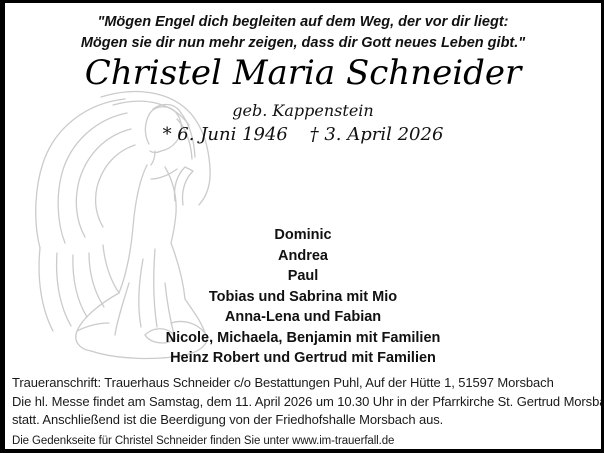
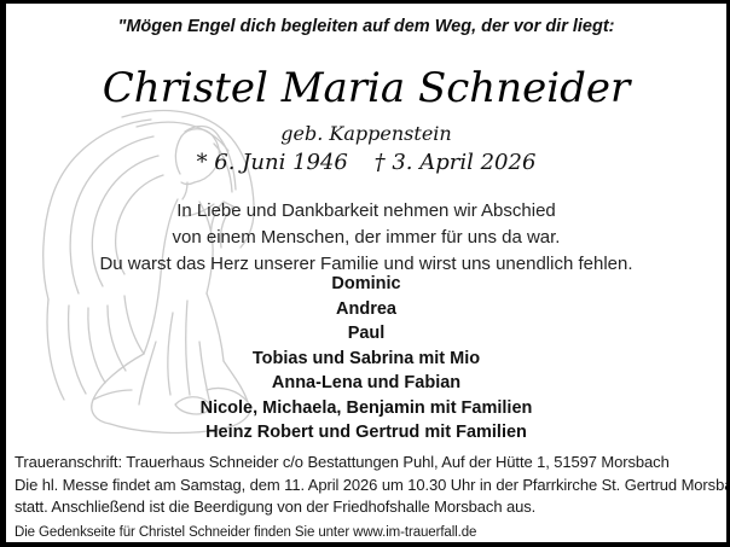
  "Mögen Engel dich begleiten auf dem Weg, der vor dir liegt:
- Mögen sie dir nun mehr zeigen, dass dir Gott neues Leben gibt."
  Christel Maria Schneider
  geb. Kappenstein
  * 6. Juni 1946 † 3. April 2026
+ In Liebe und Dankbarkeit nehmen wir Abschied
+ von einem Menschen, der immer für uns da war.
+ Du warst das Herz unserer Familie und wirst uns unendlich fehlen.
  Dominic
  Andrea
  Paul
  Tobias und Sabrina mit Mio
  Anna-Lena und Fabian
  Nicole, Michaela, Benjamin mit Familien
  Heinz Robert und Gertrud mit Familien
  Traueranschrift: Trauerhaus Schneider c/o Bestattungen Puhl, Auf der Hütte 1, 51597 Morsbach
  Die hl. Messe findet am Samstag, dem 11. April 2026 um 10.30 Uhr in der Pfarrkirche St. Gertrud Morsb
  statt. Anschließend ist die Beerdigung von der Friedhofshalle Morsbach aus.
  Die Gedenkseite für Christel Schneider finden Sie unter www.im-trauerfall.de
